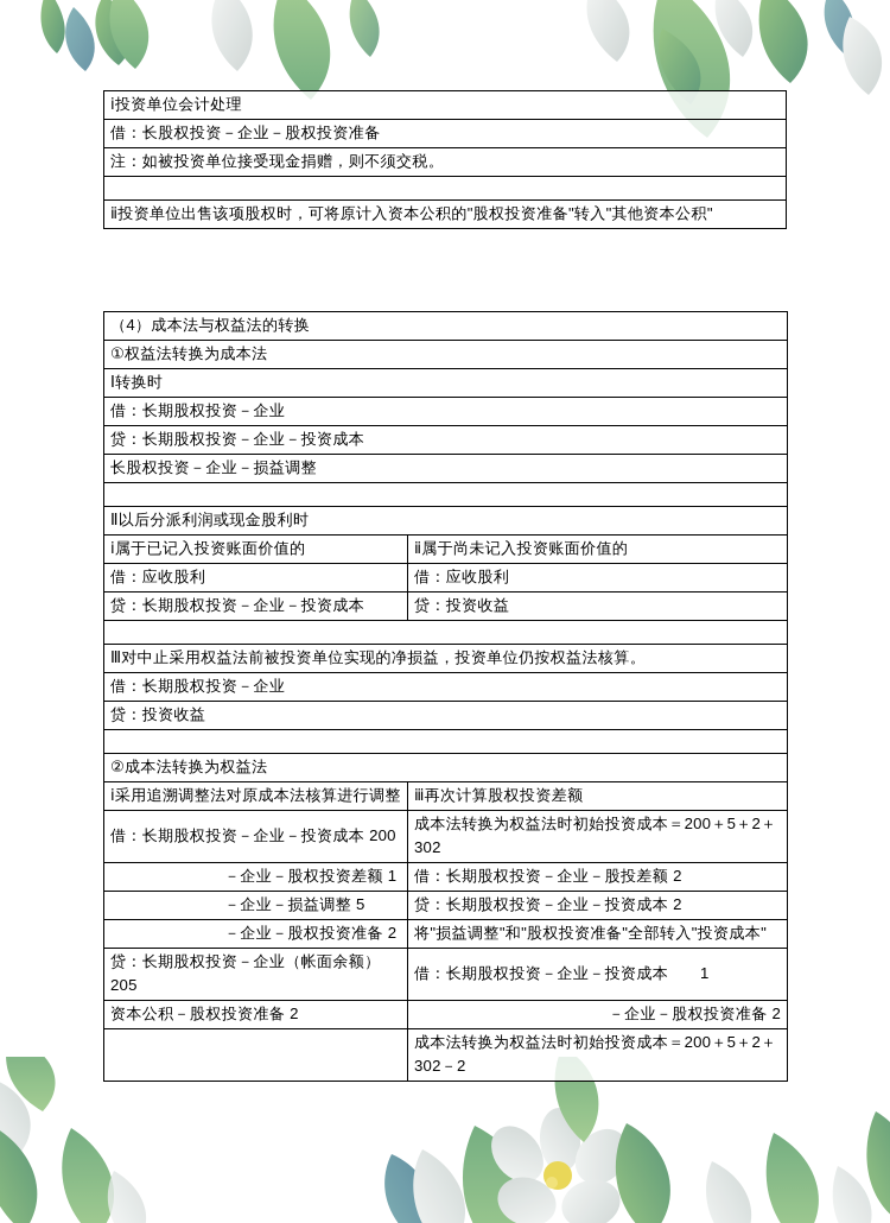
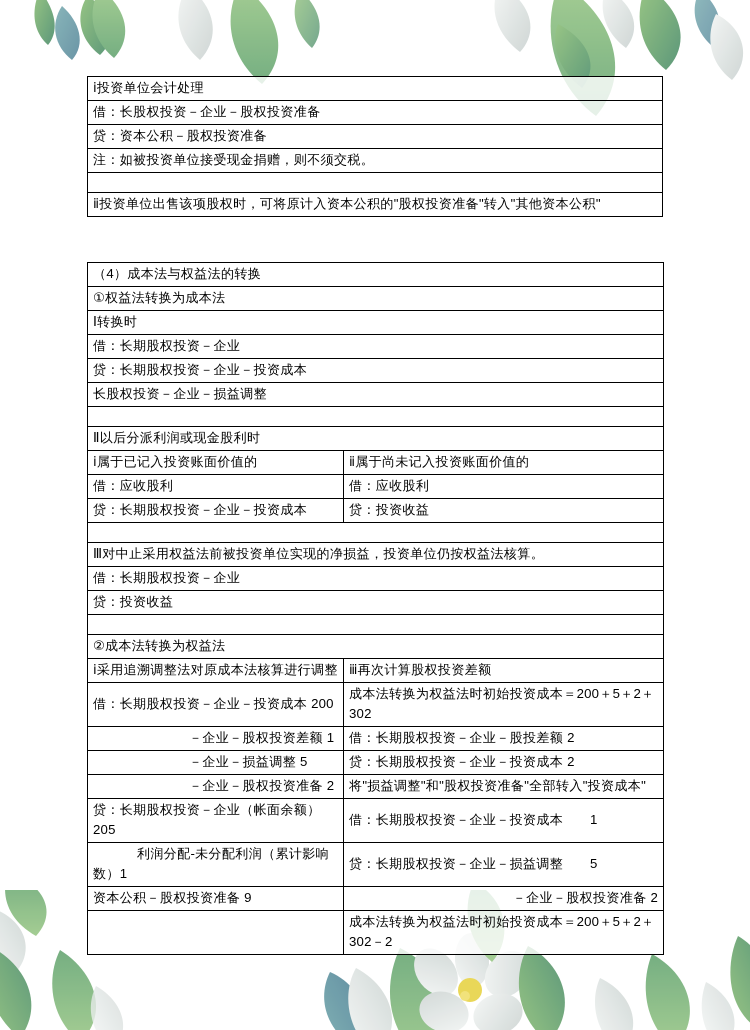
  ⅰ投资单位会计处理
  借：长股权投资－企业－股权投资准备
+ 贷：资本公积－股权投资准备
  注：如被投资单位接受现金捐赠，则不须交税。
  ⅱ投资单位出售该项股权时，可将原计入资本公积的"股权投资准备"转入"其他资本公积"
  （4）成本法与权益法的转换
  ①权益法转换为成本法
  Ⅰ转换时
  借：长期股权投资－企业
  贷：长期股权投资－企业－投资成本
  长股权投资－企业－损益调整
  Ⅱ以后分派利润或现金股利时
  ⅰ属于已记入投资账面价值的	ⅱ属于尚未记入投资账面价值的
  借：应收股利	借：应收股利
  贷：长期股权投资－企业－投资成本	贷：投资收益
  Ⅲ对中止采用权益法前被投资单位实现的净损益，投资单位仍按权益法核算。
  借：长期股权投资－企业
  贷：投资收益
  ②成本法转换为权益法
  ⅰ采用追溯调整法对原成本法核算进行调整	ⅲ再次计算股权投资差额
  借：长期股权投资－企业－投资成本 200	成本法转换为权益法时初始投资成本＝200＋5＋2＋302
  －企业－股权投资差额 1	借：长期股权投资－企业－股投差额 2
  －企业－损益调整 5	贷：长期股权投资－企业－投资成本 2
  －企业－股权投资准备 2	将"损益调整"和"股权投资准备"全部转入"投资成本"
  贷：长期股权投资－企业（帐面余额） 205	借：长期股权投资－企业－投资成本 1
+ 利润分配-未分配利润（累计影响数）1	贷：长期股权投资－企业－损益调整 5
- 资本公积－股权投资准备 2	－企业－股权投资准备 2
+ 资本公积－股权投资准备 9	－企业－股权投资准备 2
  	成本法转换为权益法时初始投资成本＝200＋5＋2＋302－2
